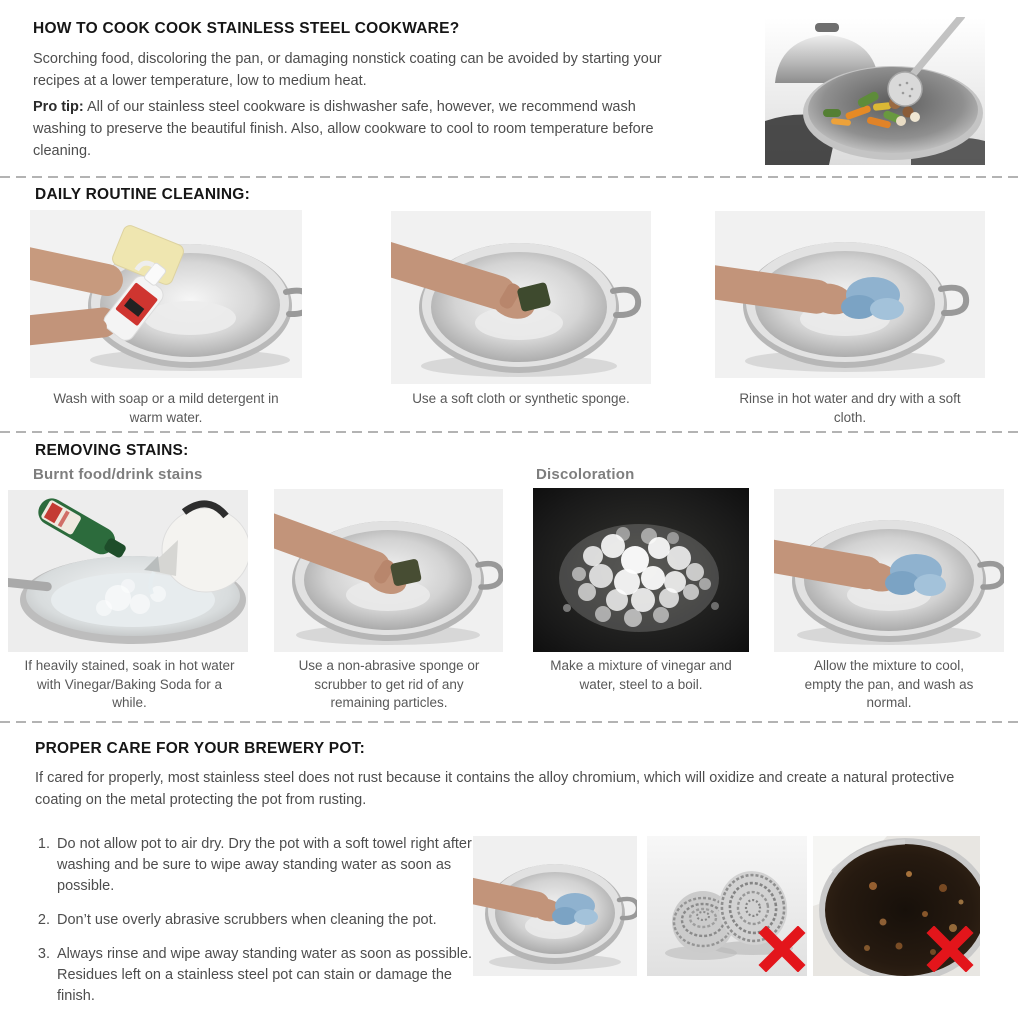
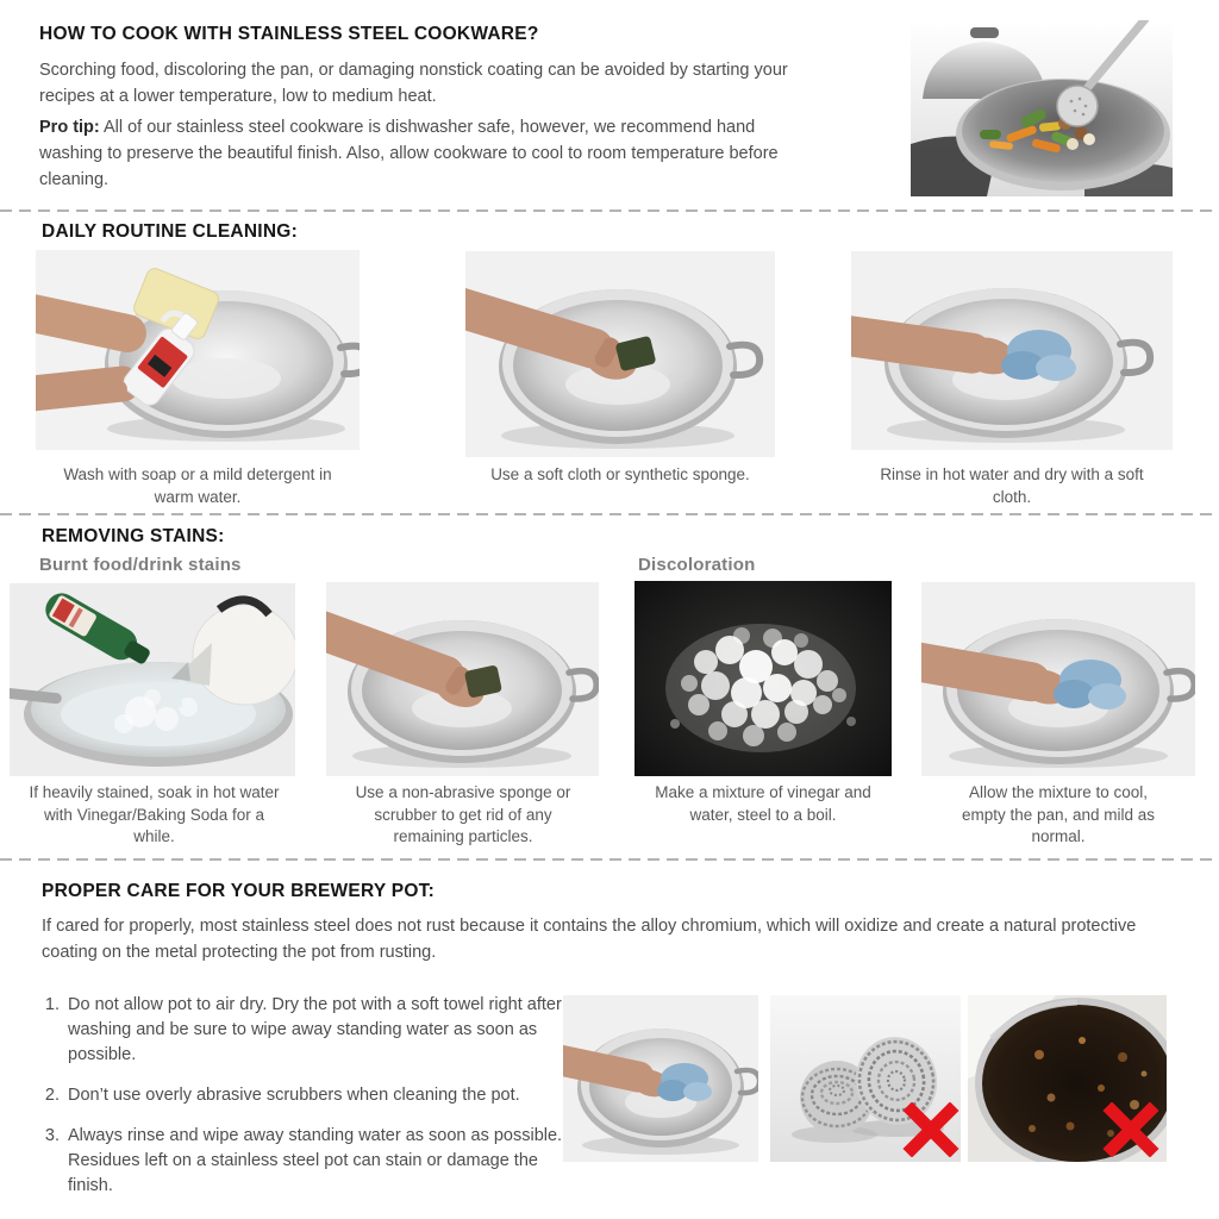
- HOW TO COOK COOK STAINLESS STEEL COOKWARE?
+ HOW TO COOK WITH STAINLESS STEEL COOKWARE?
  Scorching food, discoloring the pan, or damaging nonstick coating can be avoided by starting your recipes at a lower temperature, low to medium heat.
- Pro tip: All of our stainless steel cookware is dishwasher safe, however, we recommend wash washing to preserve the beautiful finish. Also, allow cookware to cool to room temperature before cleaning.
+ Pro tip: All of our stainless steel cookware is dishwasher safe, however, we recommend hand washing to preserve the beautiful finish. Also, allow cookware to cool to room temperature before cleaning.
  DAILY ROUTINE CLEANING:
  Wash with soap or a mild detergent in warm water.
  Use a soft cloth or synthetic sponge.
  Rinse in hot water and dry with a soft cloth.
  REMOVING STAINS:
  Burnt food/drink stains
  Discoloration
  If heavily stained, soak in hot water with Vinegar/Baking Soda for a while.
  Use a non-abrasive sponge or scrubber to get rid of any remaining particles.
  Make a mixture of vinegar and water, steel to a boil.
- Allow the mixture to cool, empty the pan, and wash as normal.
+ Allow the mixture to cool, empty the pan, and mild as normal.
  PROPER CARE FOR YOUR BREWERY POT:
  If cared for properly, most stainless steel does not rust because it contains the alloy chromium, which will oxidize and create a natural protective coating on the metal protecting the pot from rusting.
  Do not allow pot to air dry. Dry the pot with a soft towel right after washing and be sure to wipe away standing water as soon as possible.
  Don’t use overly abrasive scrubbers when cleaning the pot.
  Always rinse and wipe away standing water as soon as possible. Residues left on a stainless steel pot can stain or damage the finish.
